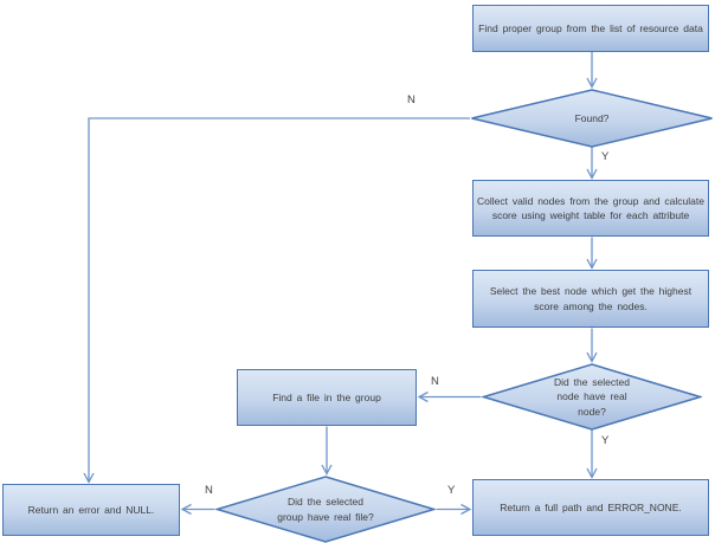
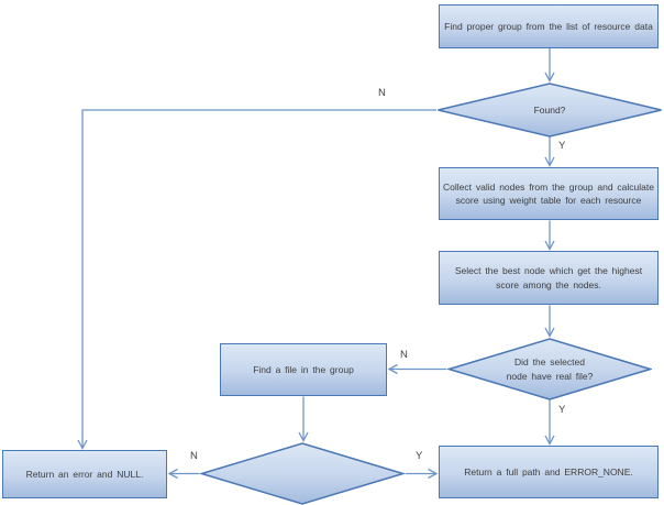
  Find proper group from the list of resource data
- Collect valid nodes from the group and calculate score using weight table for each attribute
+ Collect valid nodes from the group and calculate score using weight table for each resource
  Select the best node which get the highest score among the nodes.
  Find a file in the group
  Return an error and NULL.
  Return a full path and ERROR_NONE.
  Found?
- Did the selected node have real node?
+ Did the selected node have real file?
- Did the selected group have real file?
  N
  Y
  N
  Y
  N
  Y
